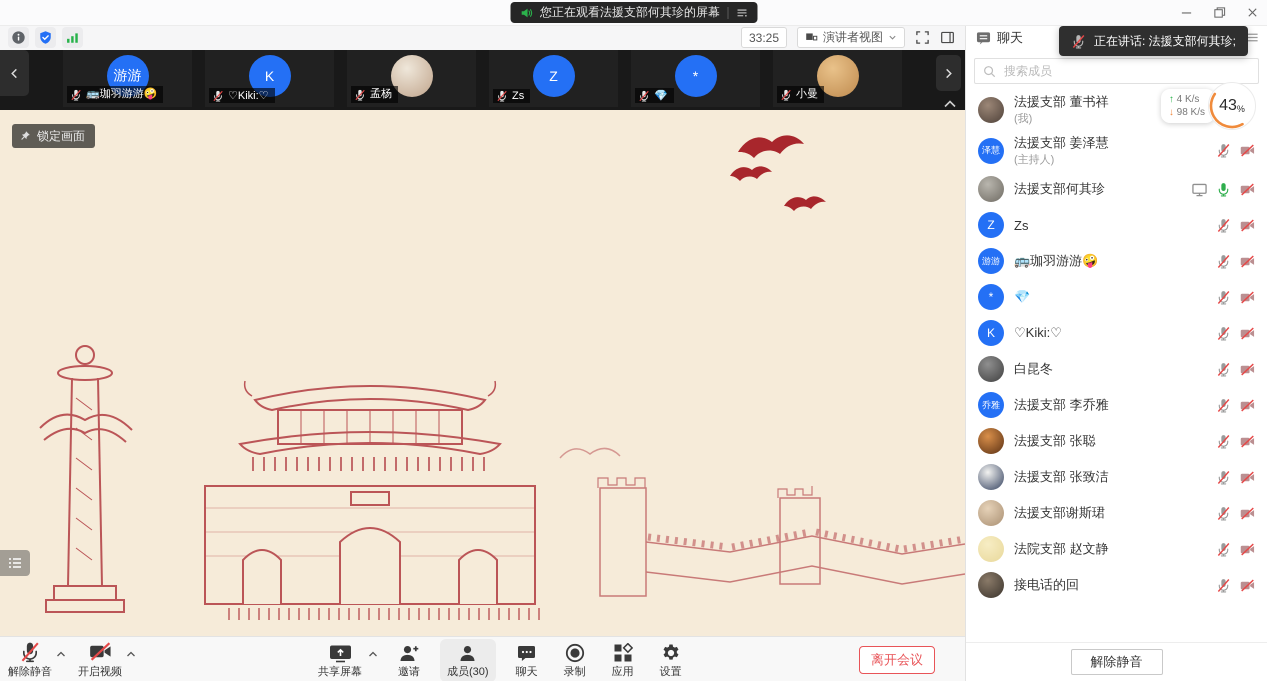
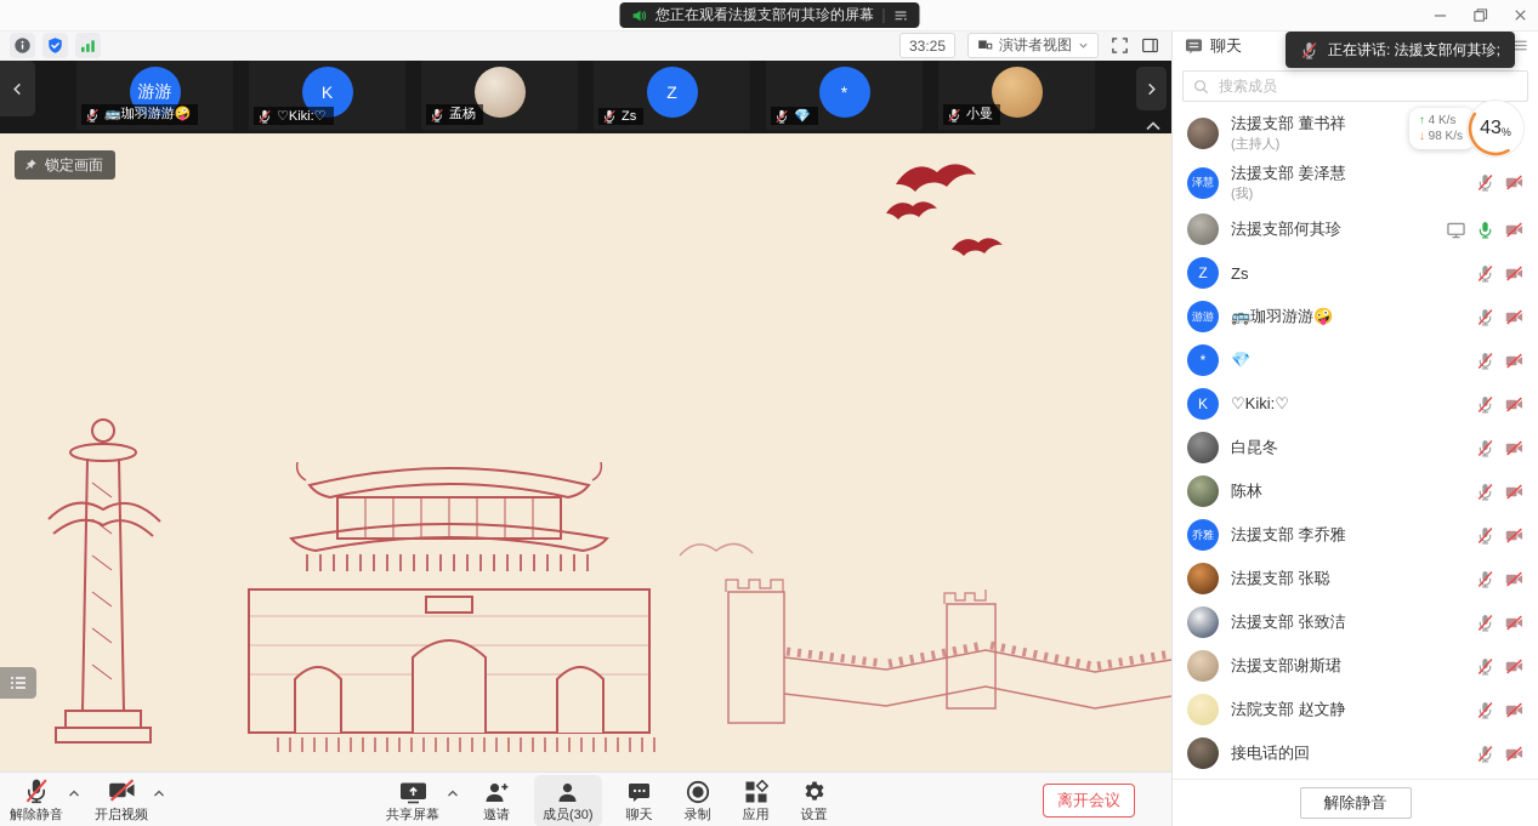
  您正在观看法援支部何其珍的屏幕
  33:25
  演讲者视图
  游游
  🚌珈羽游游🤪
  K
  ♡Kiki:♡
  孟杨
  Z
  Zs
  *
  💎
  小曼
  锁定画面
  解除静音
  开启视频
  共享屏幕
  邀请
  成员(30)
  聊天
  录制
  应用
  设置
  离开会议
  聊天
  正在讲话: 法援支部何其珍;
  搜索成员
  法援支部 董书祥
- (我)
+ (主持人)
  泽慧
  法援支部 姜泽慧
- (主持人)
+ (我)
  法援支部何其珍
  Z
  Zs
  游游
  🚌珈羽游游🤪
  *
  💎
  K
  ♡Kiki:♡
  白昆冬
+ 陈林
  乔雅
  法援支部 李乔雅
  法援支部 张聪
  法援支部 张致洁
  法援支部谢斯珺
  法院支部 赵文静
  接电话的回
  ↑ 4 K/s
  ↓ 98 K/s
  43
  %
  解除静音
